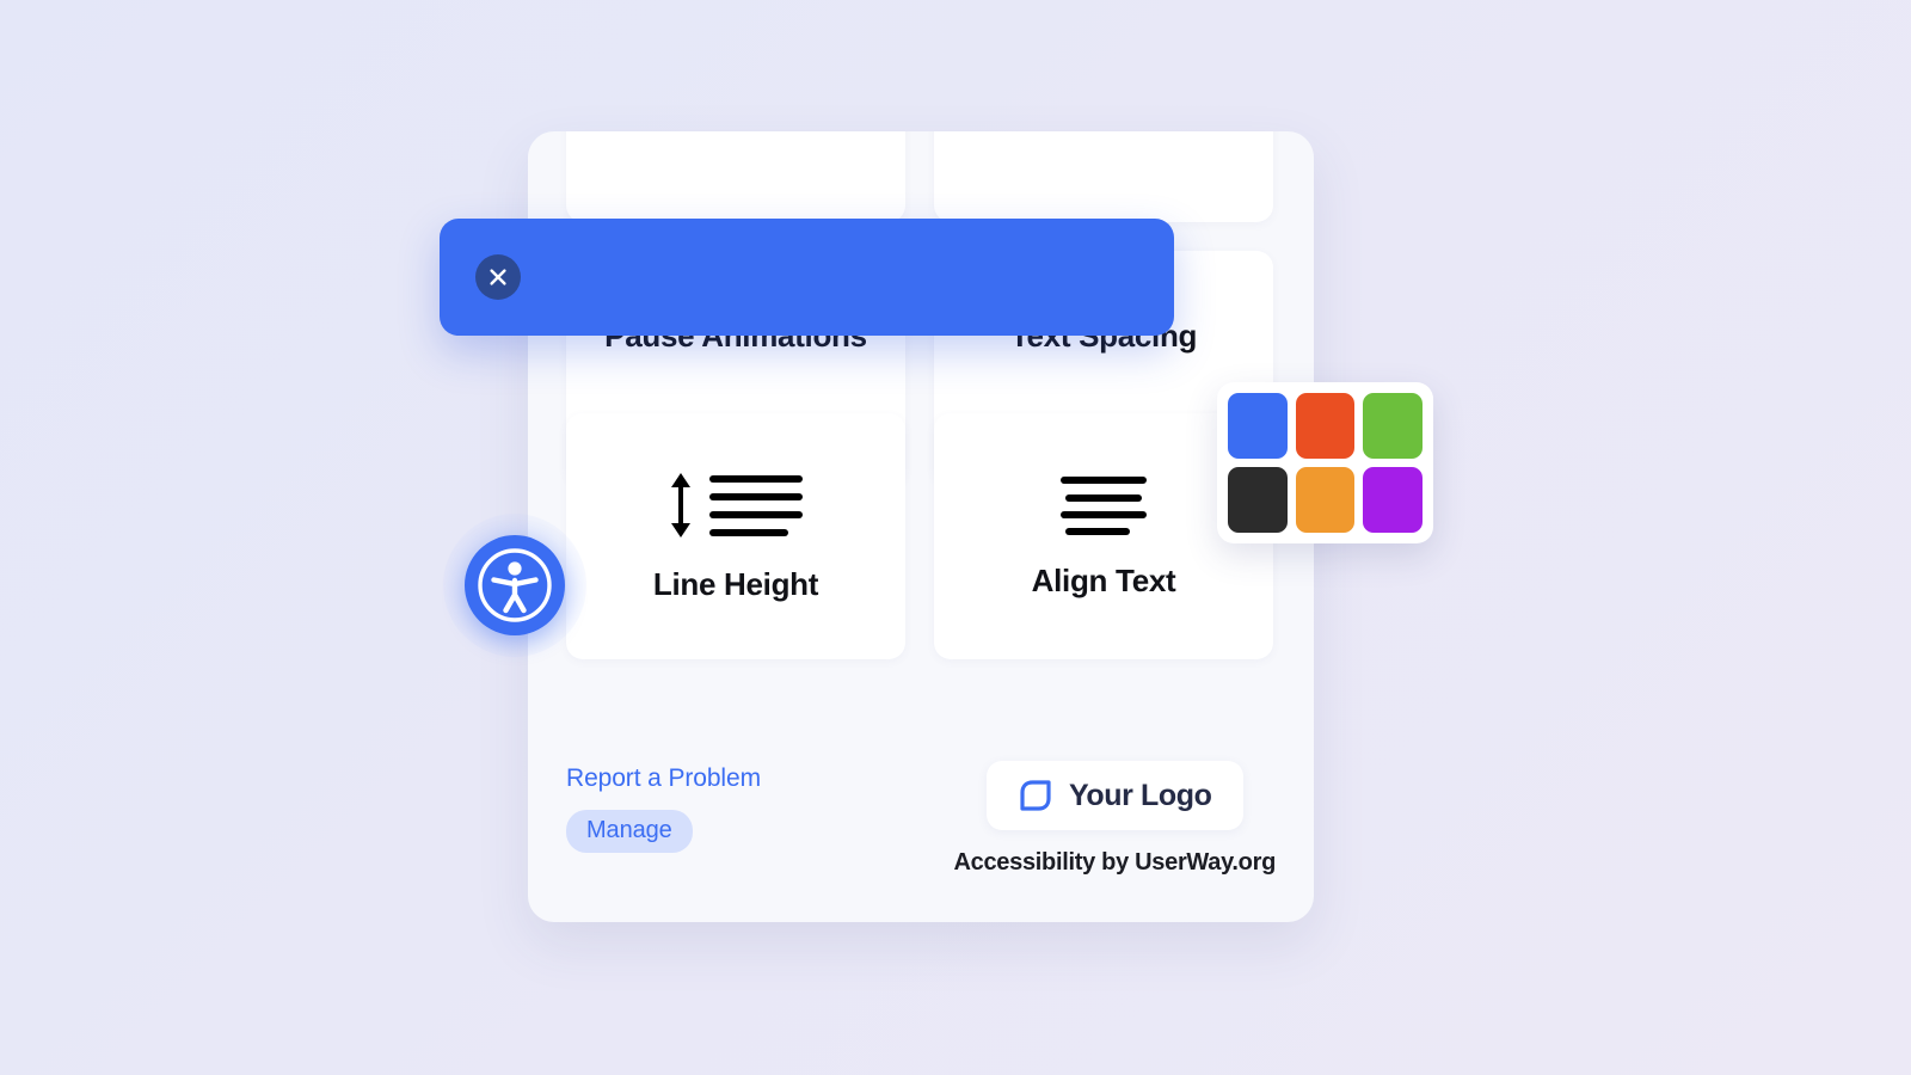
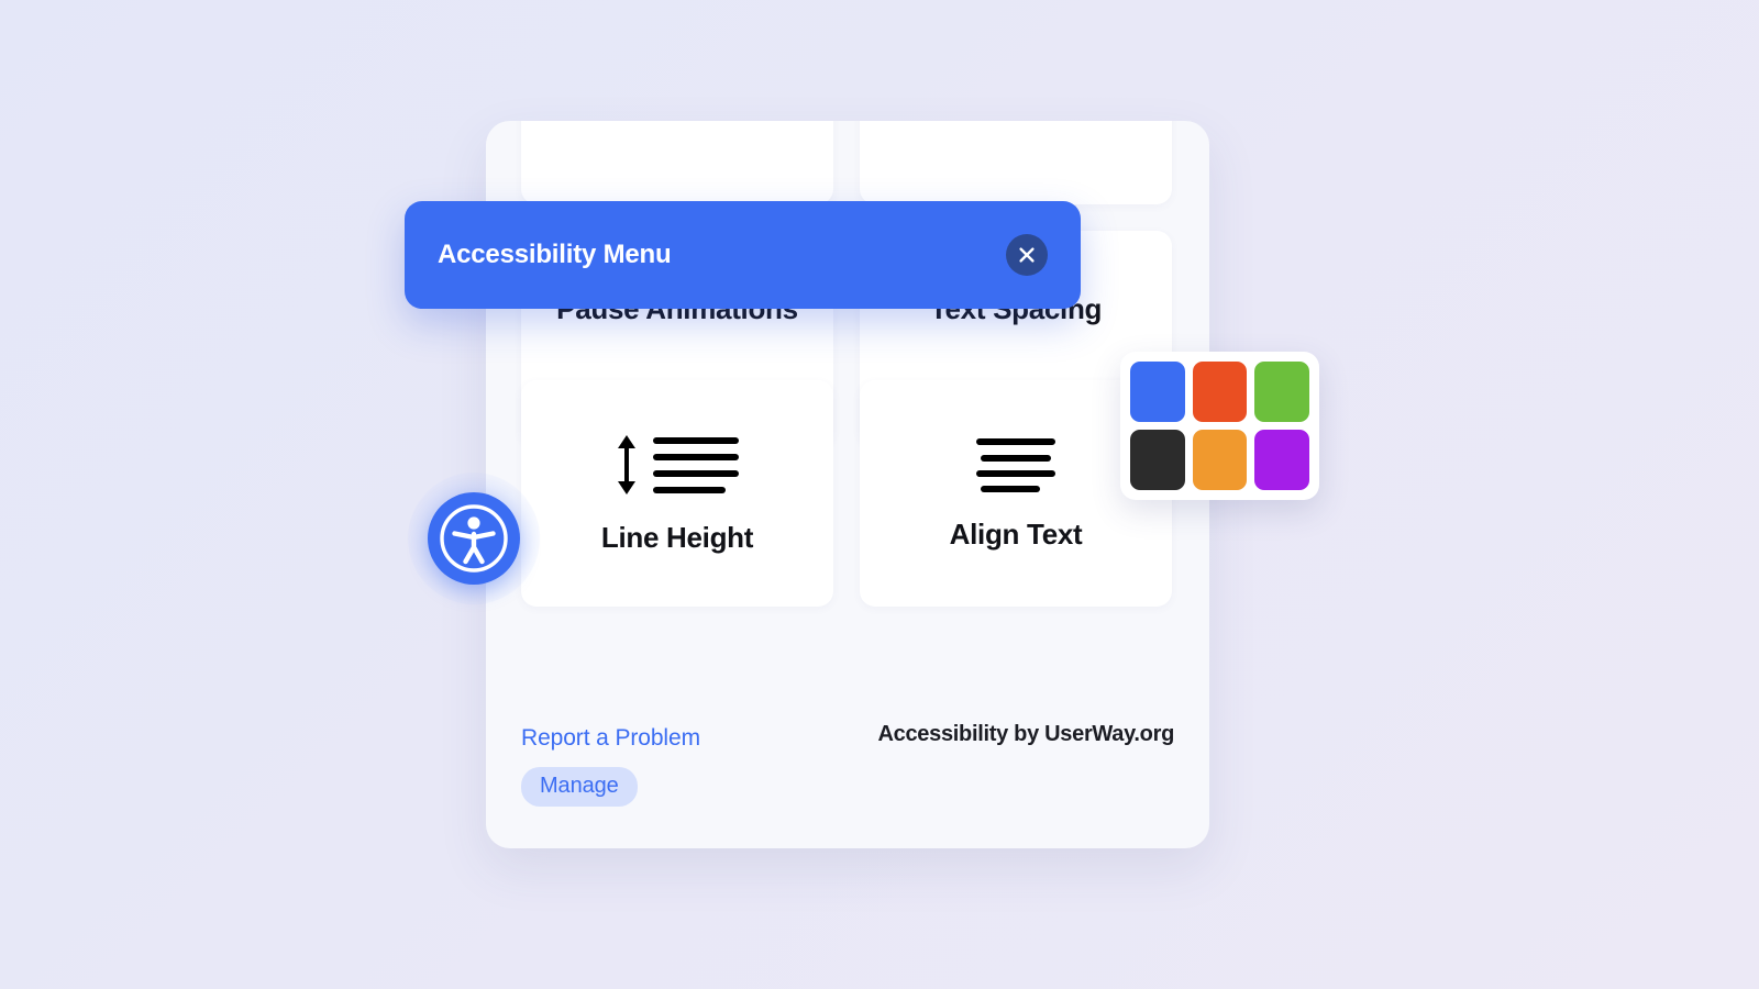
  Pause Animations
  Text Spacing
  Line Height
  Align Text
  Report a Problem
  Manage
- Your Logo
  Accessibility by UserWay.org
+ Accessibility Menu
